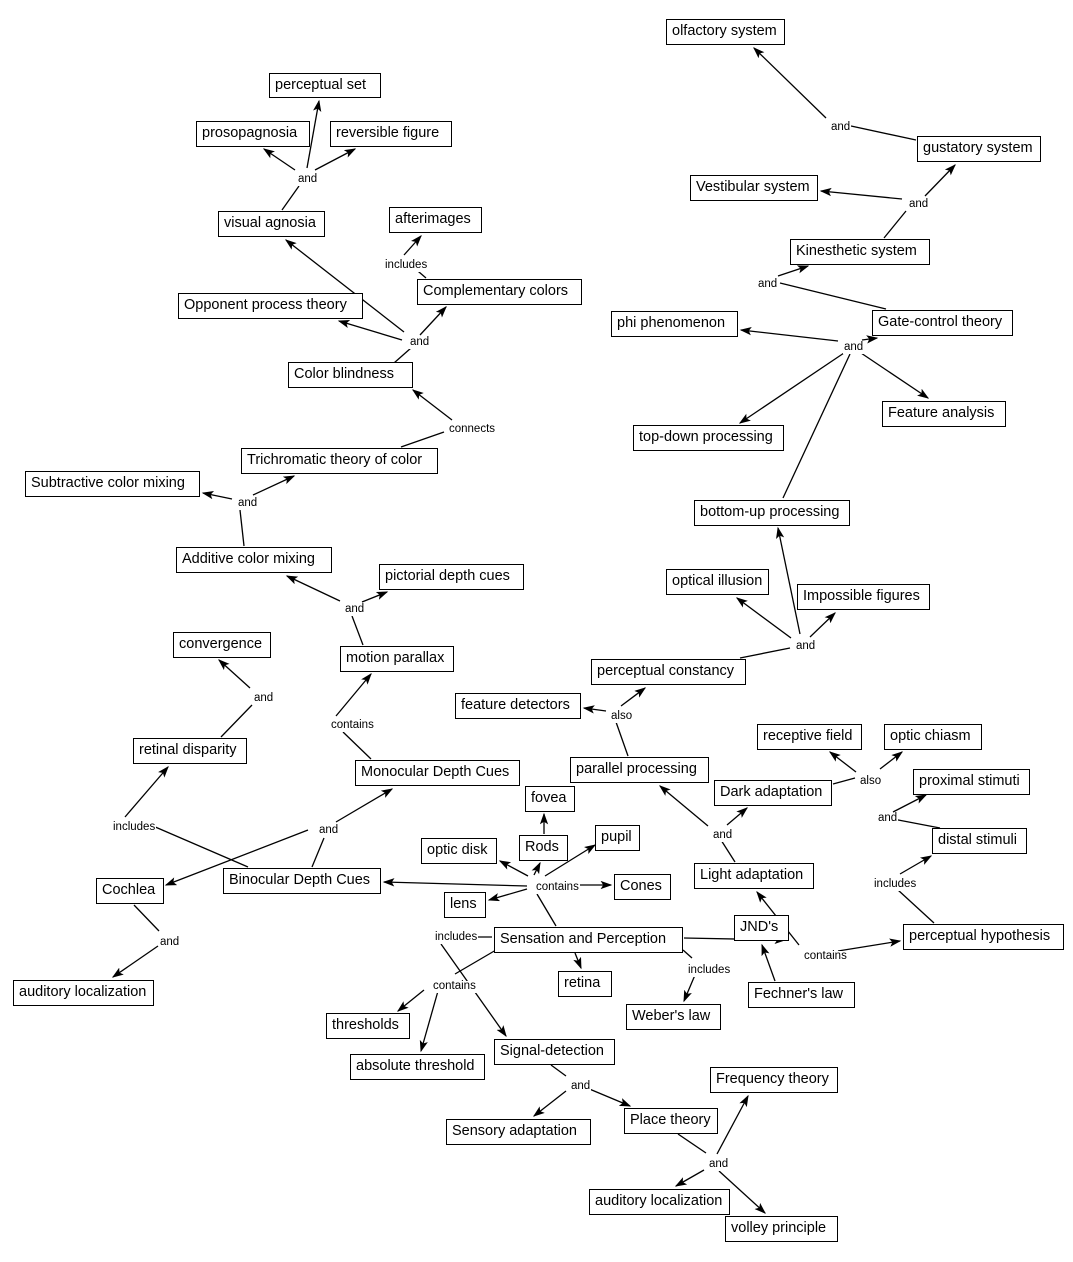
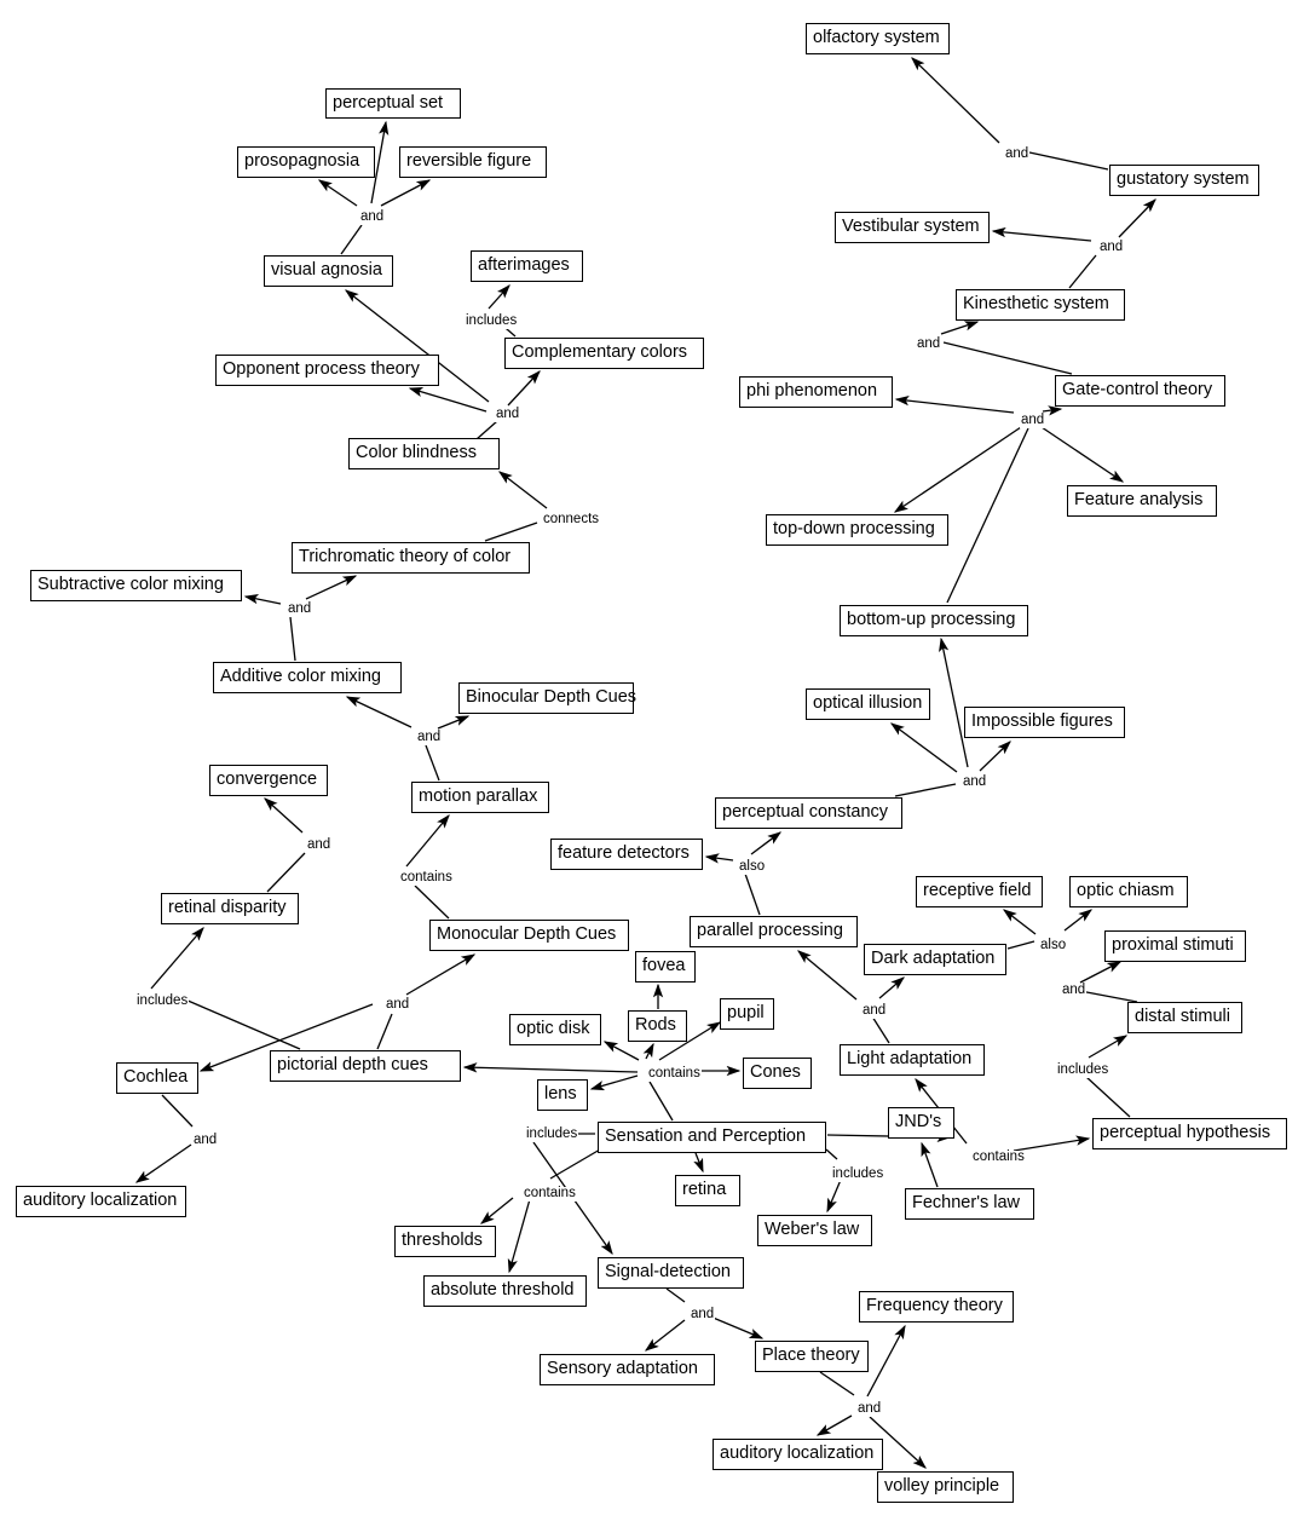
  perceptual set
  prosopagnosia
  reversible figure
  visual agnosia
  afterimages
  Opponent process theory
  Complementary colors
  Color blindness
  Trichromatic theory of color
  Subtractive color mixing
  Additive color mixing
- pictorial depth cues
+ Binocular Depth Cues
  convergence
  motion parallax
  feature detectors
  retinal disparity
  Monocular Depth Cues
  perceptual constancy
  parallel processing
  optical illusion
  Impossible figures
  bottom-up processing
  top-down processing
  phi phenomenon
  Gate-control theory
  Feature analysis
  Kinesthetic system
  Vestibular system
  gustatory system
  olfactory system
  receptive field
  optic chiasm
  proximal stimuti
  distal stimuli
  Dark adaptation
  Light adaptation
  JND's
  Fechner's law
  perceptual hypothesis
  optic disk
  Rods
  fovea
  pupil
  Cones
  lens
- Binocular Depth Cues
+ pictorial depth cues
  Cochlea
  auditory localization
  Sensation and Perception
  retina
  Weber's law
  thresholds
  absolute threshold
  Signal-detection
  Sensory adaptation
  Place theory
  Frequency theory
  auditory localization
  volley principle
  and
  includes
  and
  connects
  and
  and
  and
  contains
  includes
  and
  and
  contains
  includes
  contains
  includes
  and
  and
  and
  also
  and
  includes
  contains
  also
  and
  and
  and
  and
  and
